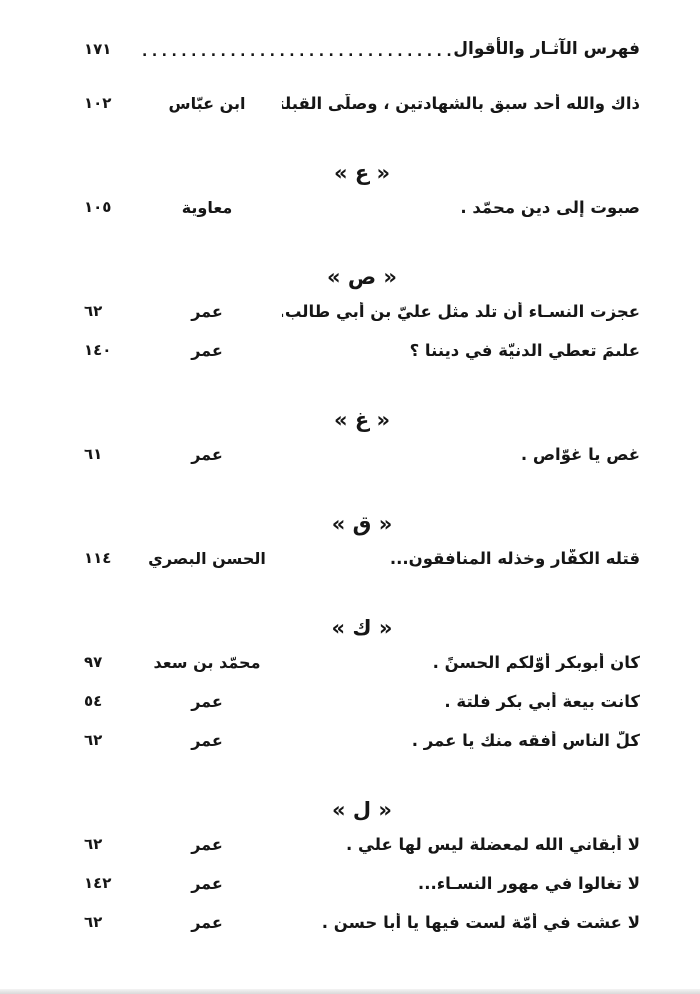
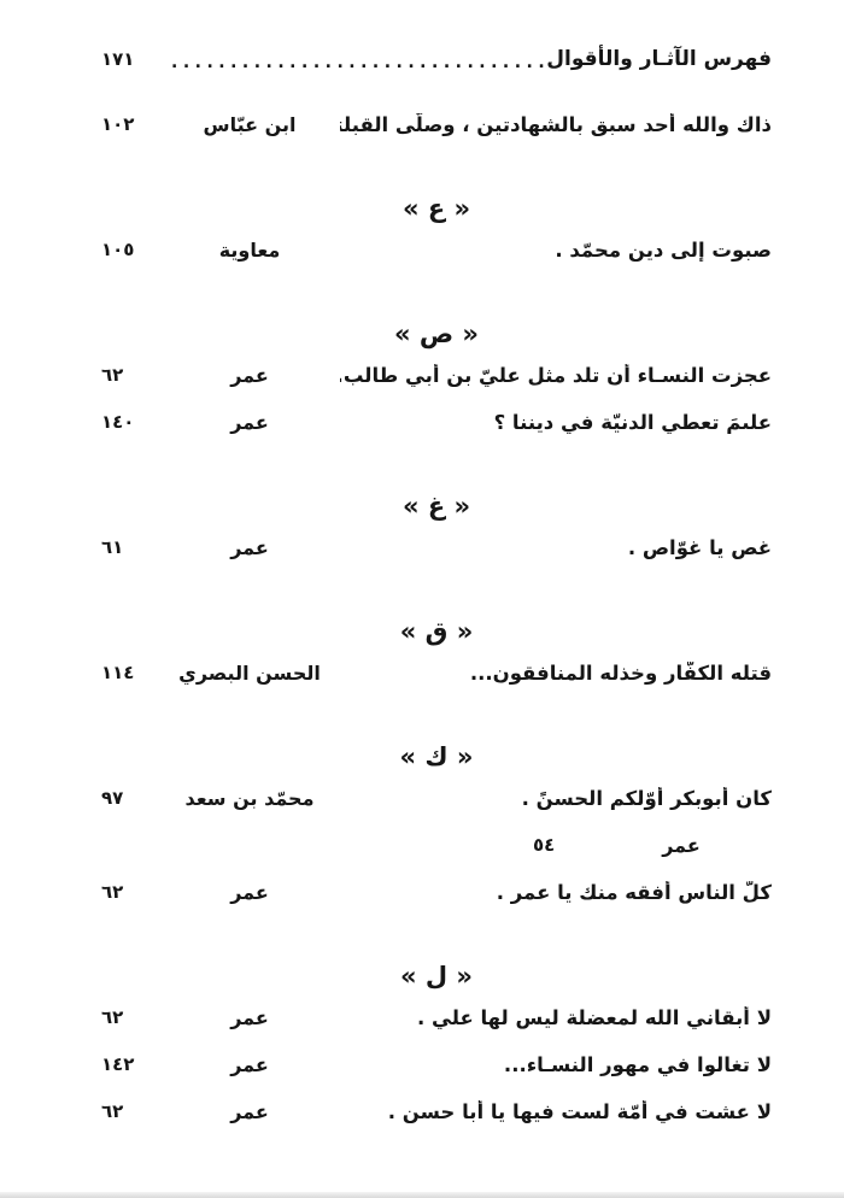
  فهرس الآثـار والأقوال
  ١٧١
  ذاك والله أحد سبق بالشهادتين ، وصلّى القبلت
  ابن عبّاس
  ١٠٢
  « ع »
  صبوت إلى دين محمّد .
  معاوية
  ١٠٥
  « ص »
  عجزت النسـاء أن تلد مثل عليّ بن أبي طالب.
  عمر
  ٦٢
  علىمَ تعطي الدنيّة في ديننا ؟
  عمر
  ١٤٠
  « غ »
  غص يا غوّاص .
  عمر
  ٦١
  « ق »
  قتله الكفّار وخذله المنافقون...
  الحسن البصري
  ١١٤
  « ك »
  كان أبوبكر أوّلكم الحسنً .
  محمّد بن سعد
  ٩٧
- كانت بيعة أبي بكر فلتة .
  عمر
  ٥٤
  كلّ الناس أفقه منك يا عمر .
  عمر
  ٦٢
  « ل »
  لا أبقاني الله لمعضلة ليس لها علي .
  عمر
  ٦٢
  لا تغالوا في مهور النسـاء...
  عمر
  ١٤٢
  لا عشت في أمّة لست فيها يا أبا حسن .
  عمر
  ٦٢
